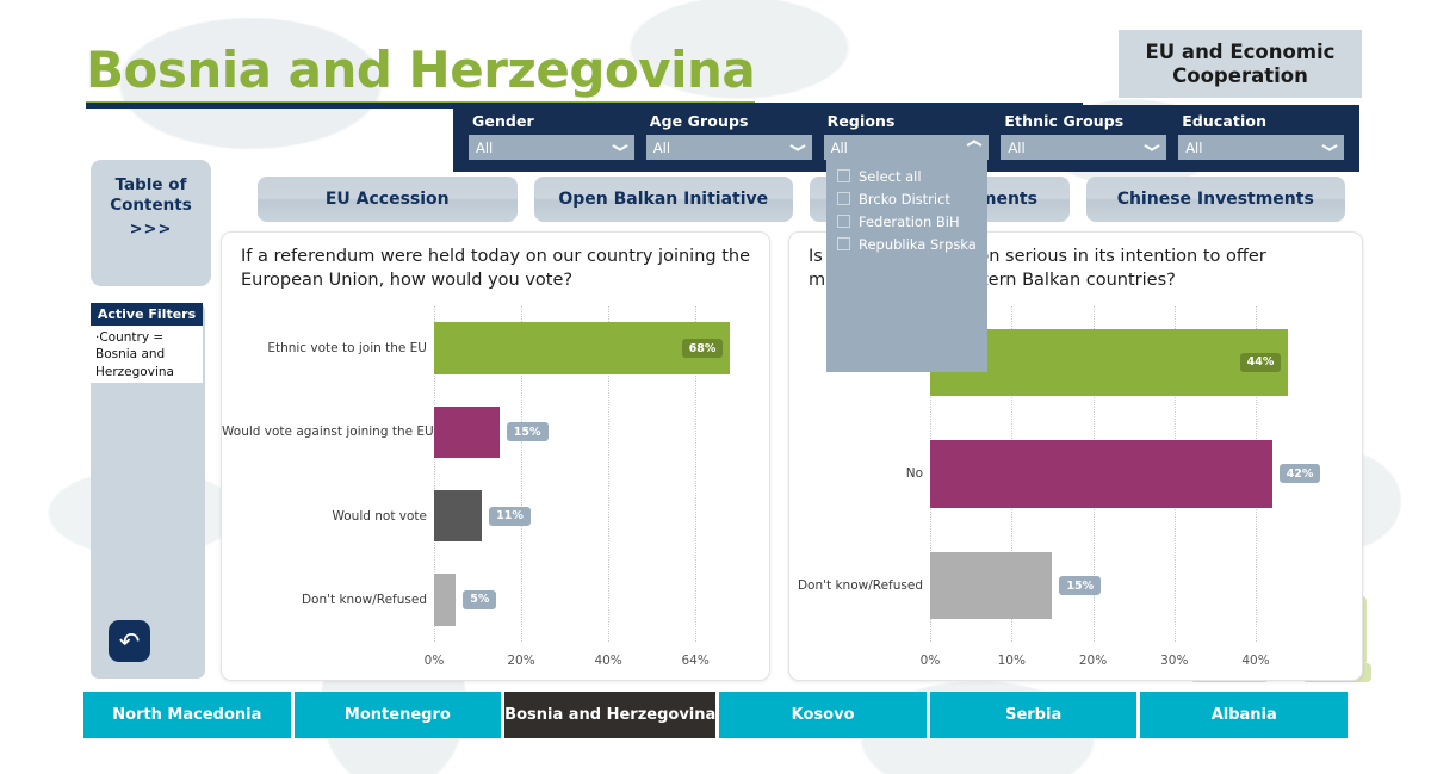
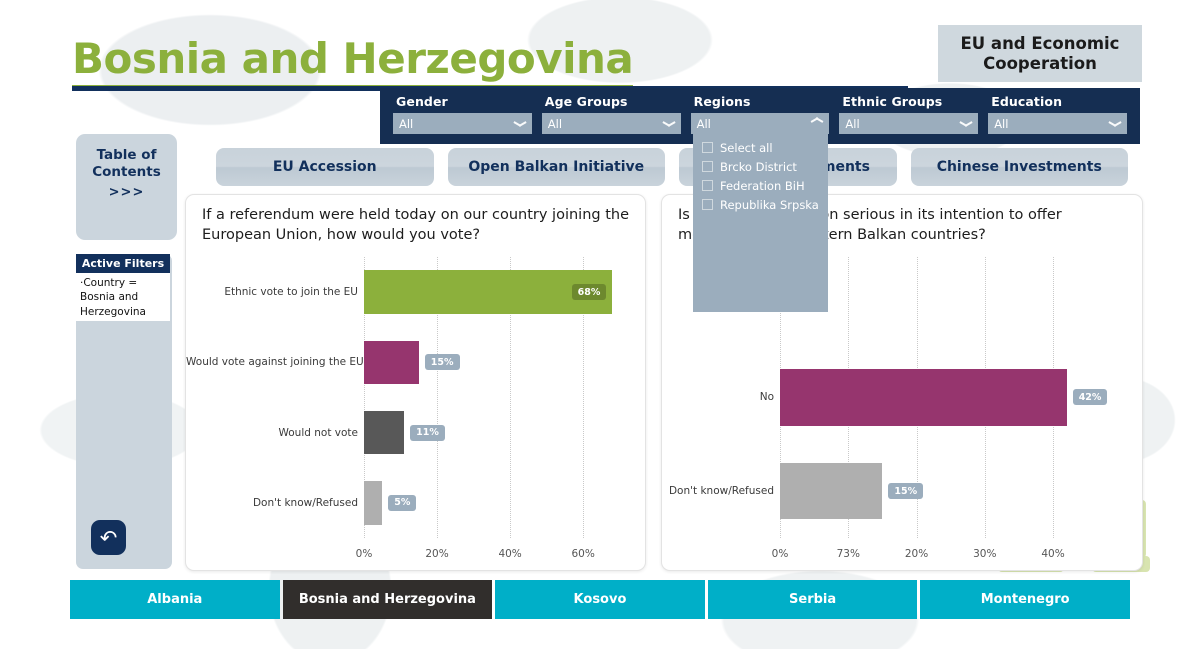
  Bosnia and Herzegovina
  EU and Economic Cooperation
  Gender
  All
  Age Groups
  All
  Regions
  All
  Ethnic Groups
  All
  Education
  All
  Select all
  Brcko District
  Federation BiH
  Republika Srpska
  Table of
  Contents
  >>>
  Active Filters
  ·Country = Bosnia and Herzegovina
  ↶
  EU Accession
  Open Balkan Initiative
  Chinese Investments
  If a referendum were held today on our country joining the European Union, how would you vote?
  0%
  20%
  40%
- 64%
+ 60%
  Ethnic vote to join the EU
  68%
  Would vote against joining the EU
  15%
  Would not vote
  11%
  Don't know/Refused
  5%
  0%
- 10%
+ 73%
  20%
  30%
  40%
- 44%
  No
  42%
  Don't know/Refused
  15%
- North Macedonia
- Montenegro
+ Albania
  Bosnia and Herzegovina
  Kosovo
  Serbia
- Albania
+ Montenegro
